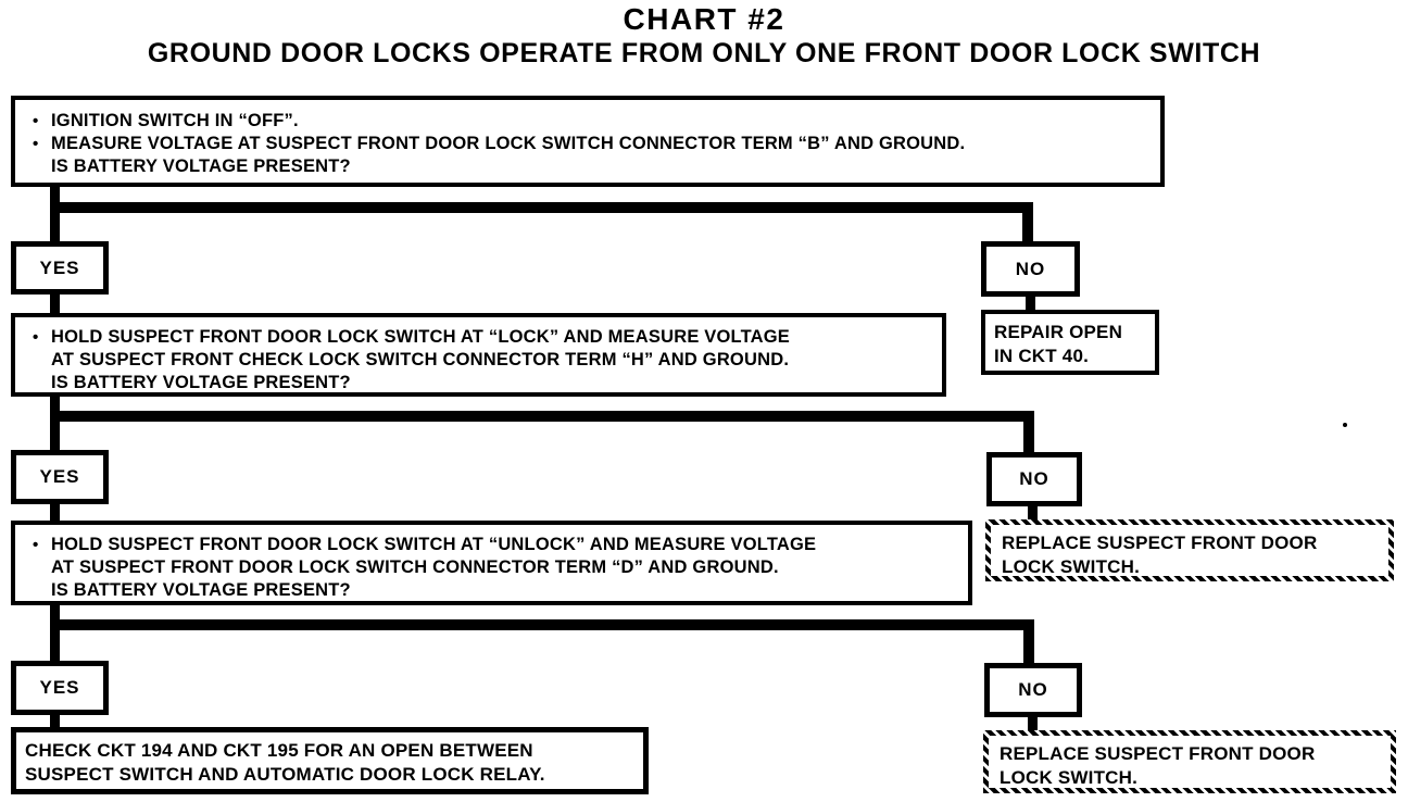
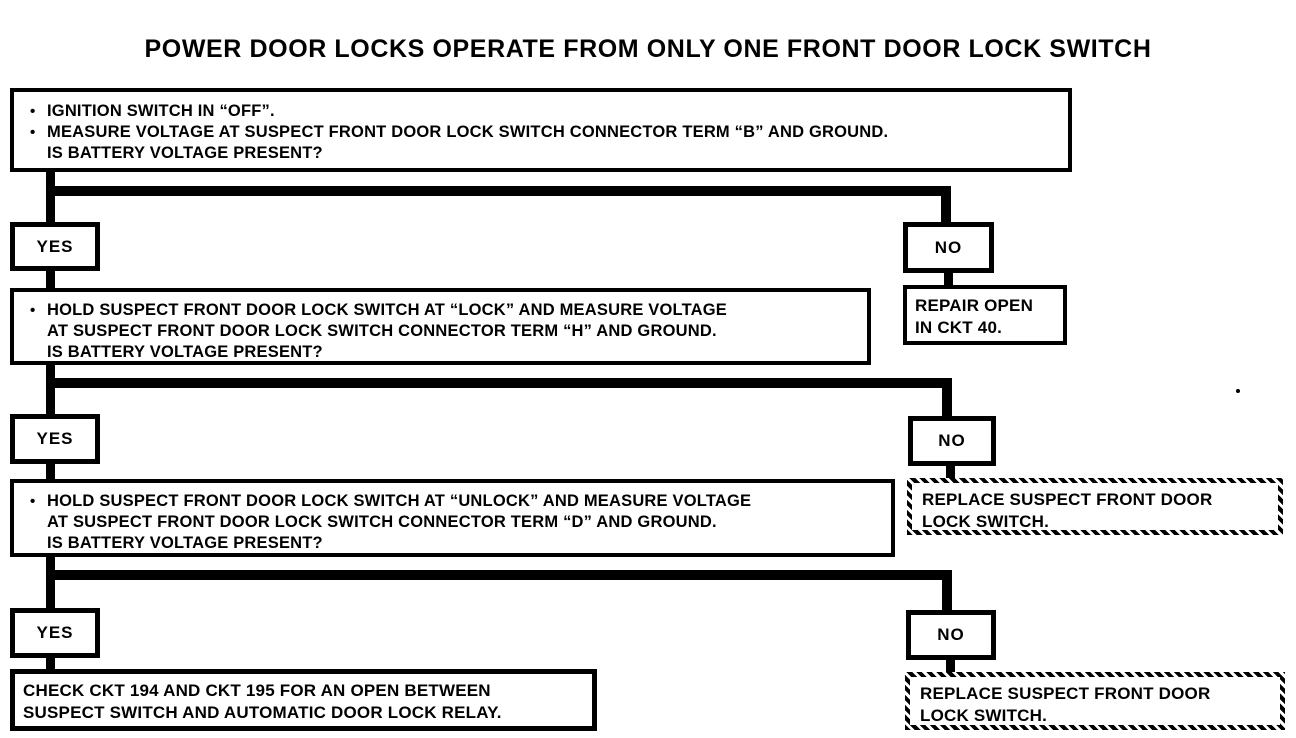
- CHART #2
- GROUND DOOR LOCKS OPERATE FROM ONLY ONE FRONT DOOR LOCK SWITCH
+ POWER DOOR LOCKS OPERATE FROM ONLY ONE FRONT DOOR LOCK SWITCH
  •
  IGNITION SWITCH IN “OFF”.
  •
  MEASURE VOLTAGE AT SUSPECT FRONT DOOR LOCK SWITCH CONNECTOR TERM “B” AND GROUND.
  IS BATTERY VOLTAGE PRESENT?
  YES
  NO
  REPAIR OPEN
  IN CKT 40.
  •
  HOLD SUSPECT FRONT DOOR LOCK SWITCH AT “LOCK” AND MEASURE VOLTAGE
- AT SUSPECT FRONT CHECK LOCK SWITCH CONNECTOR TERM “H” AND GROUND.
+ AT SUSPECT FRONT DOOR LOCK SWITCH CONNECTOR TERM “H” AND GROUND.
  IS BATTERY VOLTAGE PRESENT?
  YES
  NO
  REPLACE SUSPECT FRONT DOOR
  LOCK SWITCH.
  •
  HOLD SUSPECT FRONT DOOR LOCK SWITCH AT “UNLOCK” AND MEASURE VOLTAGE
  AT SUSPECT FRONT DOOR LOCK SWITCH CONNECTOR TERM “D” AND GROUND.
  IS BATTERY VOLTAGE PRESENT?
  YES
  NO
  REPLACE SUSPECT FRONT DOOR
  LOCK SWITCH.
  CHECK CKT 194 AND CKT 195 FOR AN OPEN BETWEEN
  SUSPECT SWITCH AND AUTOMATIC DOOR LOCK RELAY.
